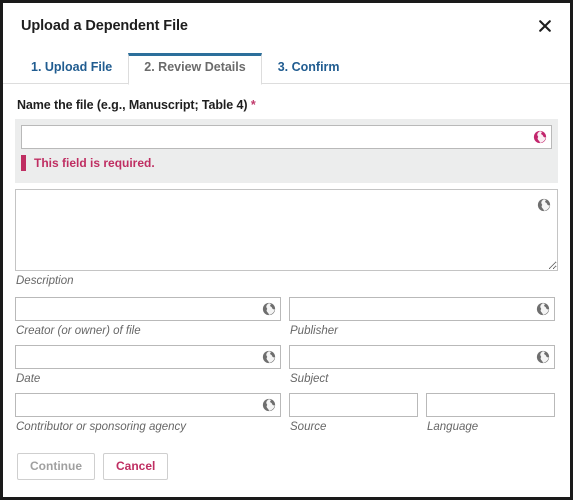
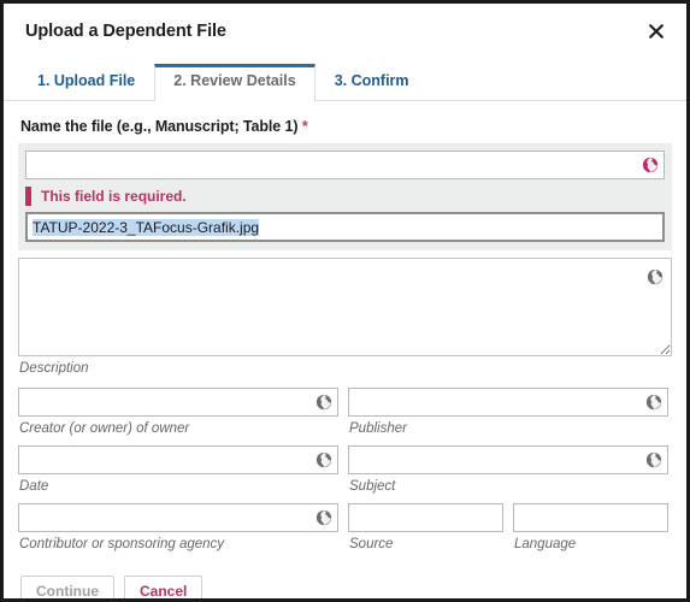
  Upload a Dependent File
  1. Upload File
  2. Review Details
  3. Confirm
- Name the file (e.g., Manuscript; Table 4) *
+ Name the file (e.g., Manuscript; Table 1) *
  This field is required.
+ TATUP-2022-3_TAFocus-Grafik.jpg
  Description
- Creator (or owner) of file
+ Creator (or owner) of owner
  Publisher
  Date
  Subject
  Contributor or sponsoring agency
  Source
  Language
  Continue
  Cancel
